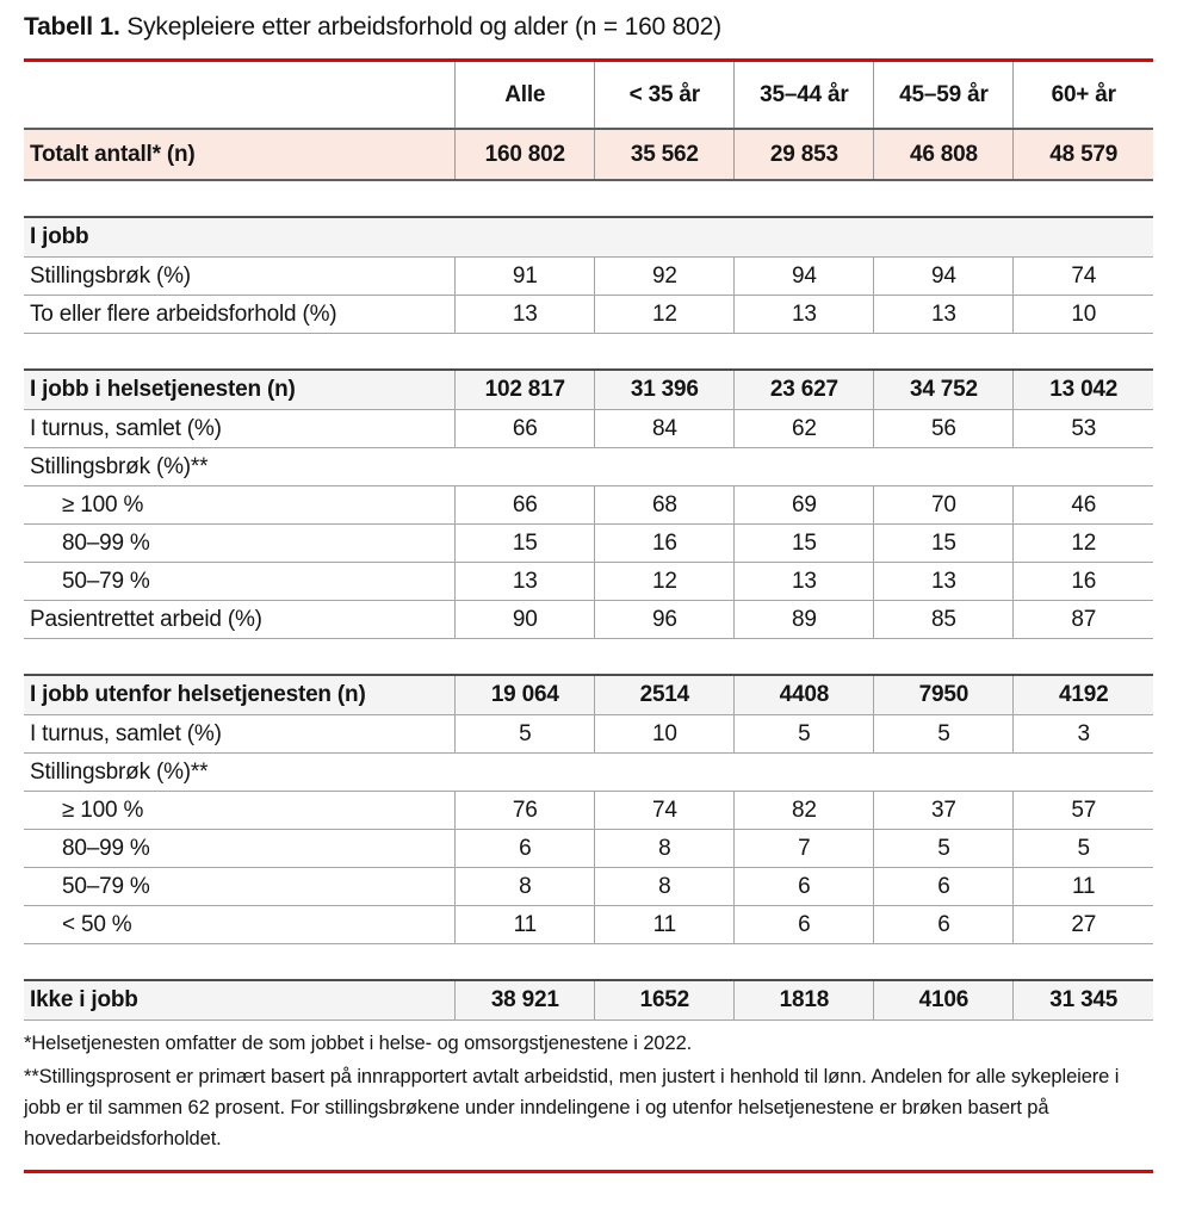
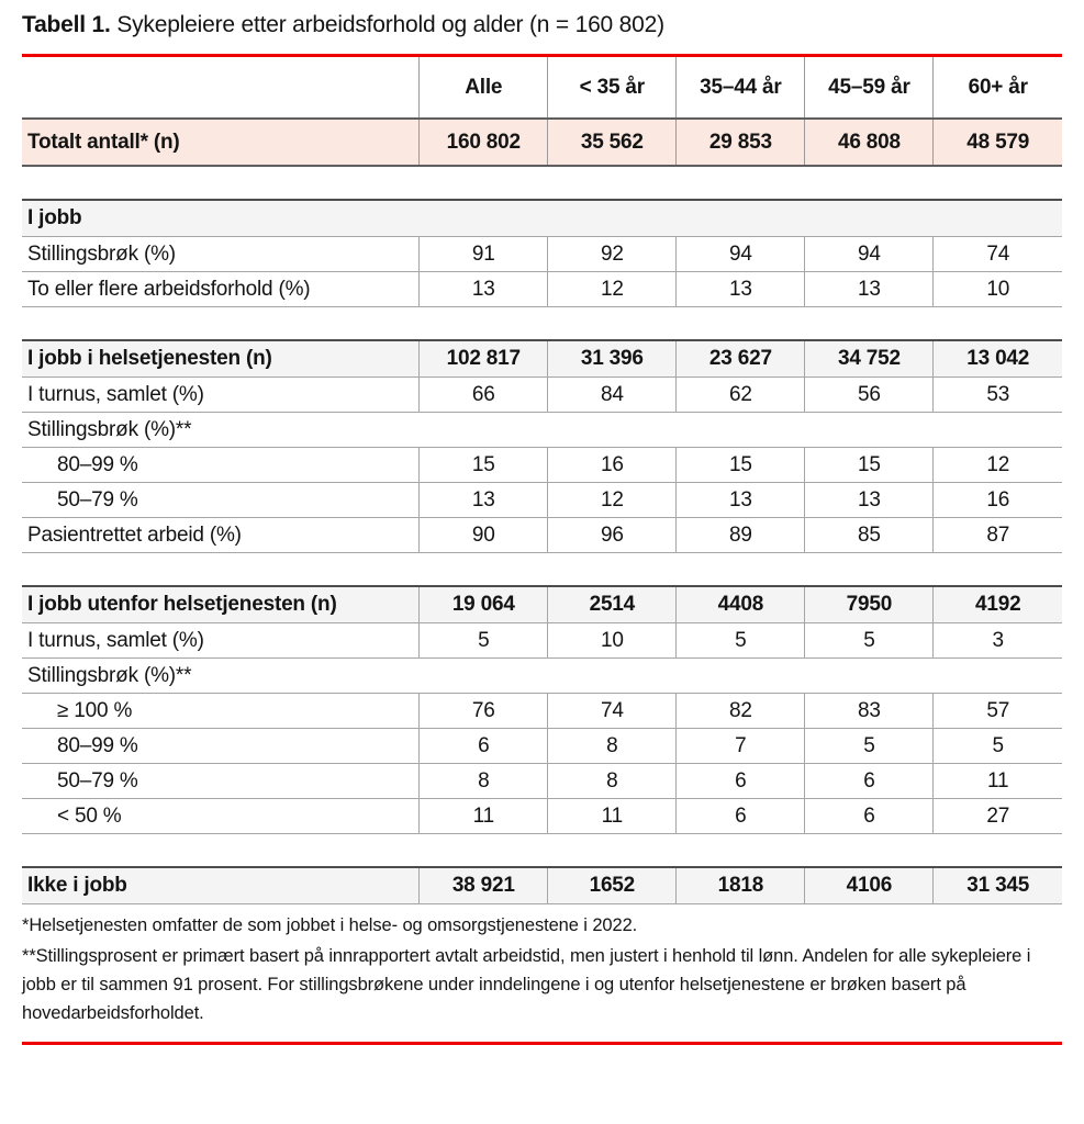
  Tabell 1. Sykepleiere etter arbeidsforhold og alder (n = 160 802)
  	Alle	< 35 år	35–44 år	45–59 år	60+ år
  Totalt antall* (n)	160 802	35 562	29 853	46 808	48 579
  I jobb
  Stillingsbrøk (%)	91	92	94	94	74
  To eller flere arbeidsforhold (%)	13	12	13	13	10
  I jobb i helsetjenesten (n)	102 817	31 396	23 627	34 752	13 042
  I turnus, samlet (%)	66	84	62	56	53
  Stillingsbrøk (%)**
- ≥ 100 %	66	68	69	70	46
  80–99 %	15	16	15	15	12
  50–79 %	13	12	13	13	16
  Pasientrettet arbeid (%)	90	96	89	85	87
  I jobb utenfor helsetjenesten (n)	19 064	2514	4408	7950	4192
  I turnus, samlet (%)	5	10	5	5	3
  Stillingsbrøk (%)**
- ≥ 100 %	76	74	82	37	57
+ ≥ 100 %	76	74	82	83	57
  80–99 %	6	8	7	5	5
  50–79 %	8	8	6	6	11
  < 50 %	11	11	6	6	27
  Ikke i jobb	38 921	1652	1818	4106	31 345
  *Helsetjenesten omfatter de som jobbet i helse- og omsorgstjenestene i 2022.
- **Stillingsprosent er primært basert på innrapportert avtalt arbeidstid, men justert i henhold til lønn. Andelen for alle sykepleiere i jobb er til sammen 62 prosent. For stillingsbrøkene under inndelingene i og utenfor helsetjenestene er brøken basert på hovedarbeidsforholdet.
+ **Stillingsprosent er primært basert på innrapportert avtalt arbeidstid, men justert i henhold til lønn. Andelen for alle sykepleiere i jobb er til sammen 91 prosent. For stillingsbrøkene under inndelingene i og utenfor helsetjenestene er brøken basert på hovedarbeidsforholdet.
